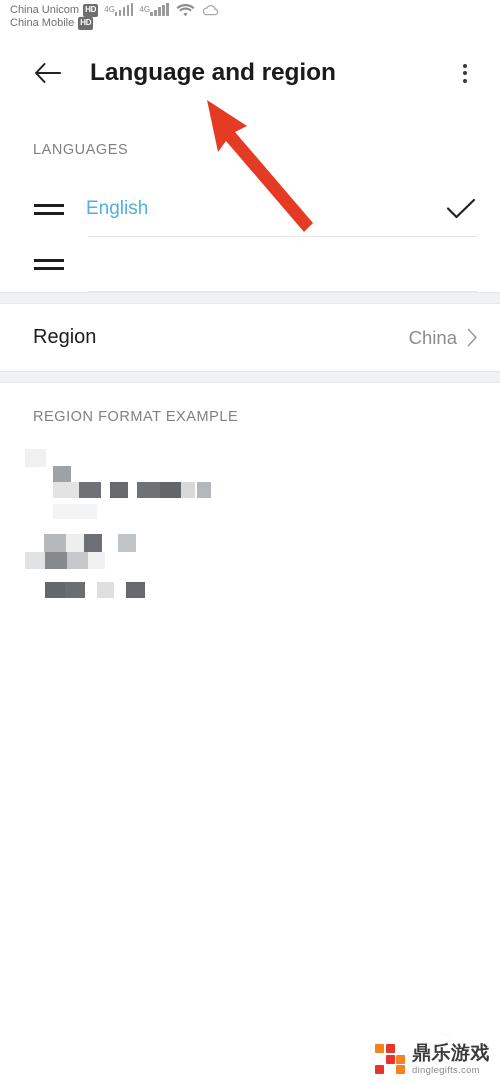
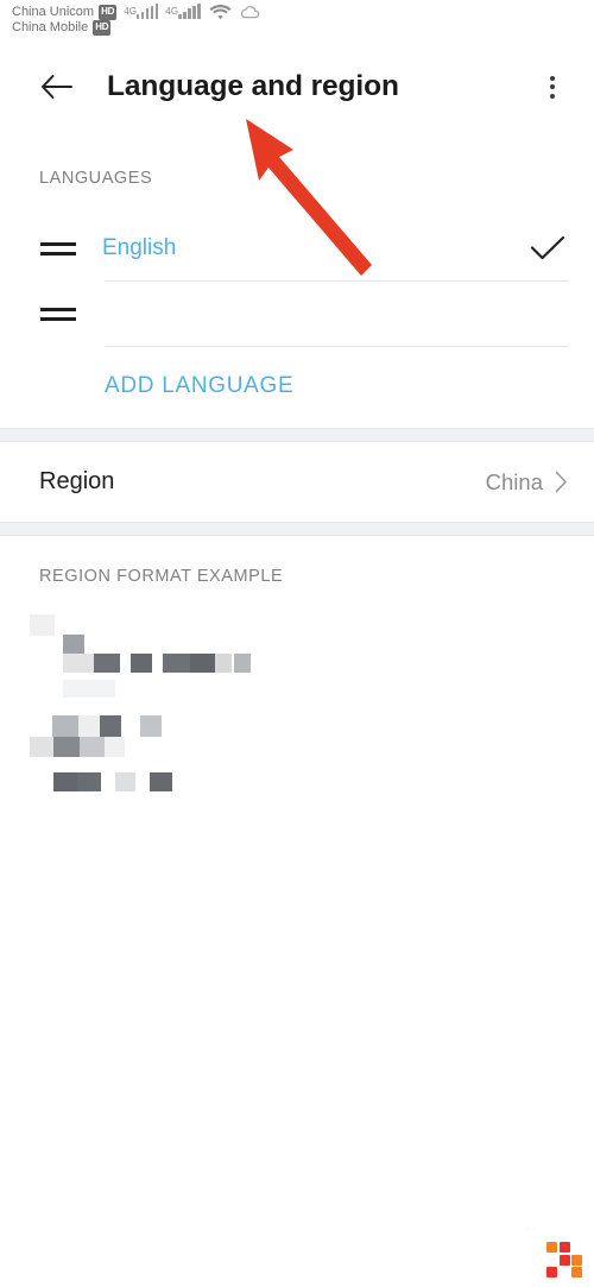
  China Unicom
  HD
  China Mobile
  HD
  4G
  4G
  Language and region
  LANGUAGES
  English
+ ADD LANGUAGE
  Region
  China
  REGION FORMAT EXAMPLE
- 鼎乐游戏
- dinglegifts.com
